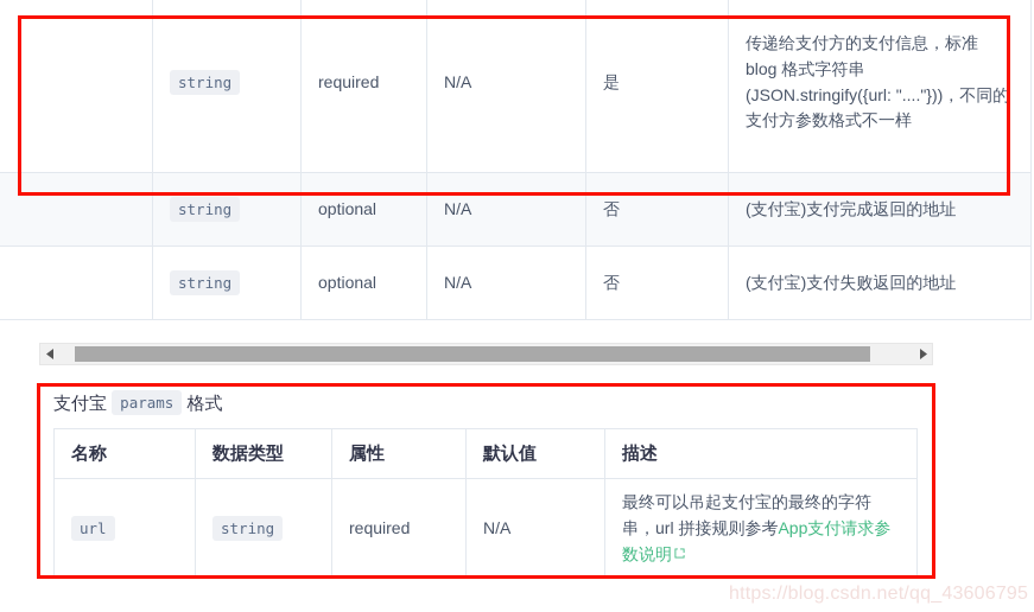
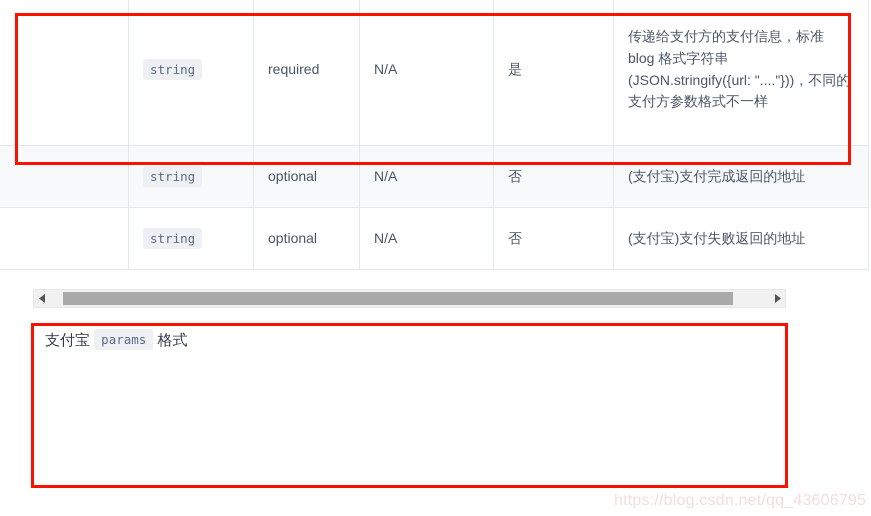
  	string	required	N/A	是	传递给支付方的支付信息，标准 blog 格式字符串 (JSON.stringify({url: "...."}))，不同的支付方参数格式不一样
  	string	optional	N/A	否	(支付宝)支付完成返回的地址
  	string	optional	N/A	否	(支付宝)支付失败返回的地址
  支付宝 params 格式
- 名称	数据类型	属性	默认值	描述
- url	string	required	N/A	最终可以吊起支付宝的最终的字符串，url 拼接规则参考App支付请求参数说明
  https://blog.csdn.net/qq_43606795
